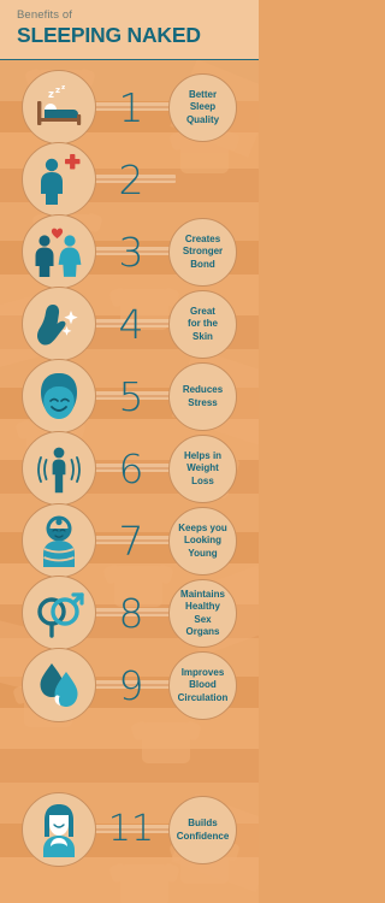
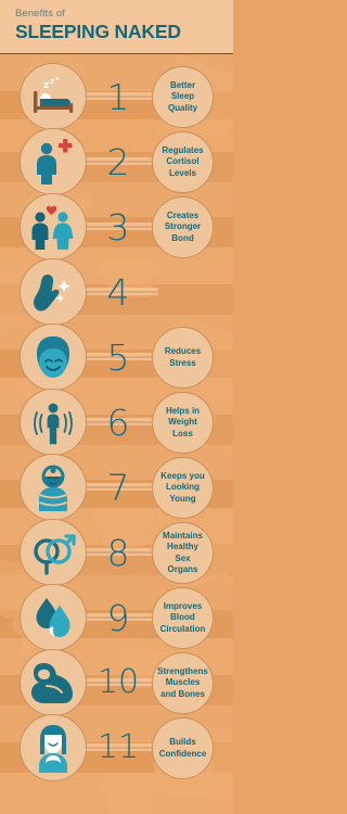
  Benefits of
  SLEEPING NAKED
  z
  z
  1
  Better
  Sleep
  Quality
  2
+ Regulates
+ Cortisol
+ Levels
  3
  Creates
  Stronger
  Bond
  4
- Great
- for the
- Skin
  5
  Reduces
  Stress
  6
  Helps in
  Weight
  Loss
  7
  Keeps you
  Looking
  Young
  8
  Maintains
  Healthy
  Sex
  Organs
  9
  Improves
  Blood
  Circulation
+ 10
+ Strengthens
+ Muscles
+ and Bones
  11
  Builds
  Confidence
